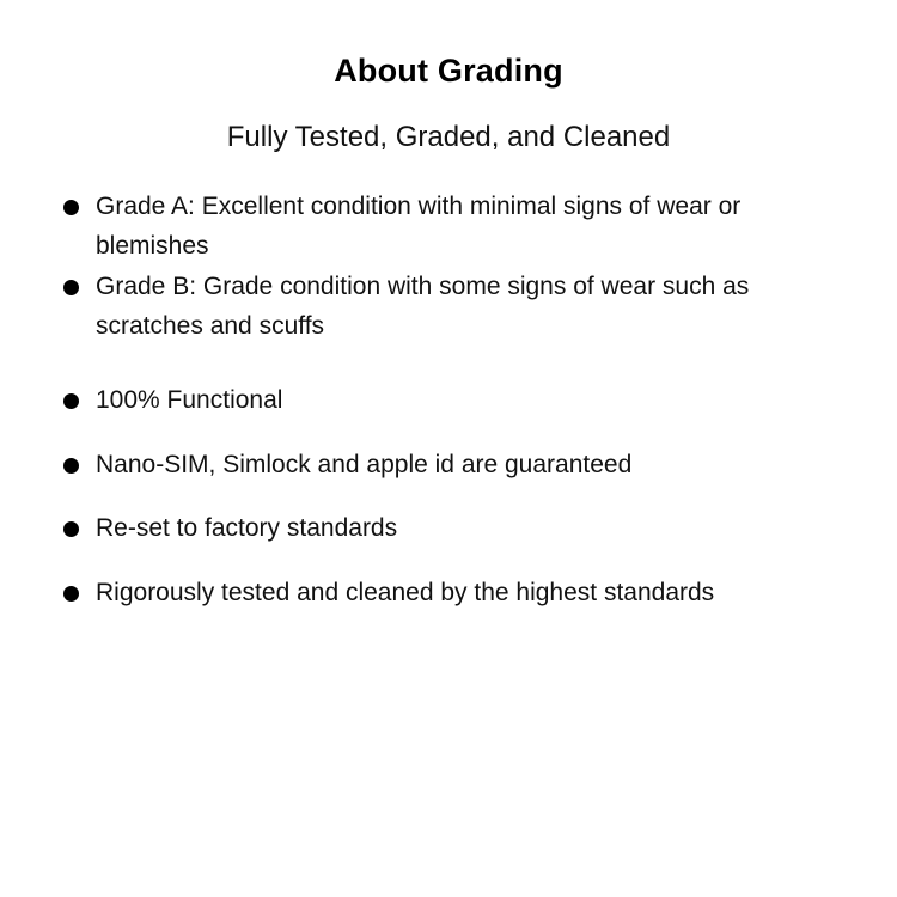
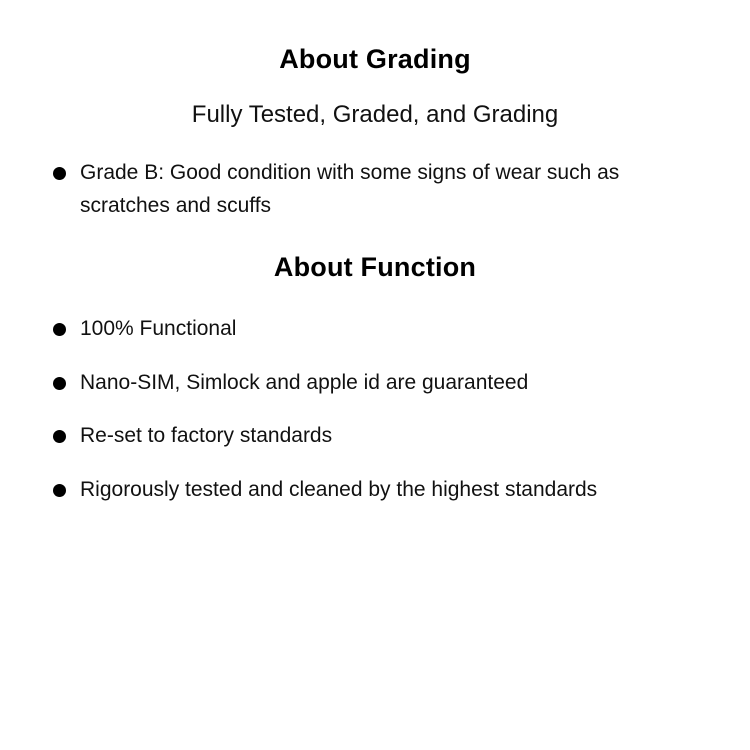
  About Grading
- Fully Tested, Graded, and Cleaned
+ Fully Tested, Graded, and Grading
- Grade A: Excellent condition with minimal signs of wear or blemishes
- Grade B: Grade condition with some signs of wear such as scratches and scuffs
+ Grade B: Good condition with some signs of wear such as scratches and scuffs
+ About Function
  100% Functional
  Nano-SIM, Simlock and apple id are guaranteed
  Re-set to factory standards
  Rigorously tested and cleaned by the highest standards
